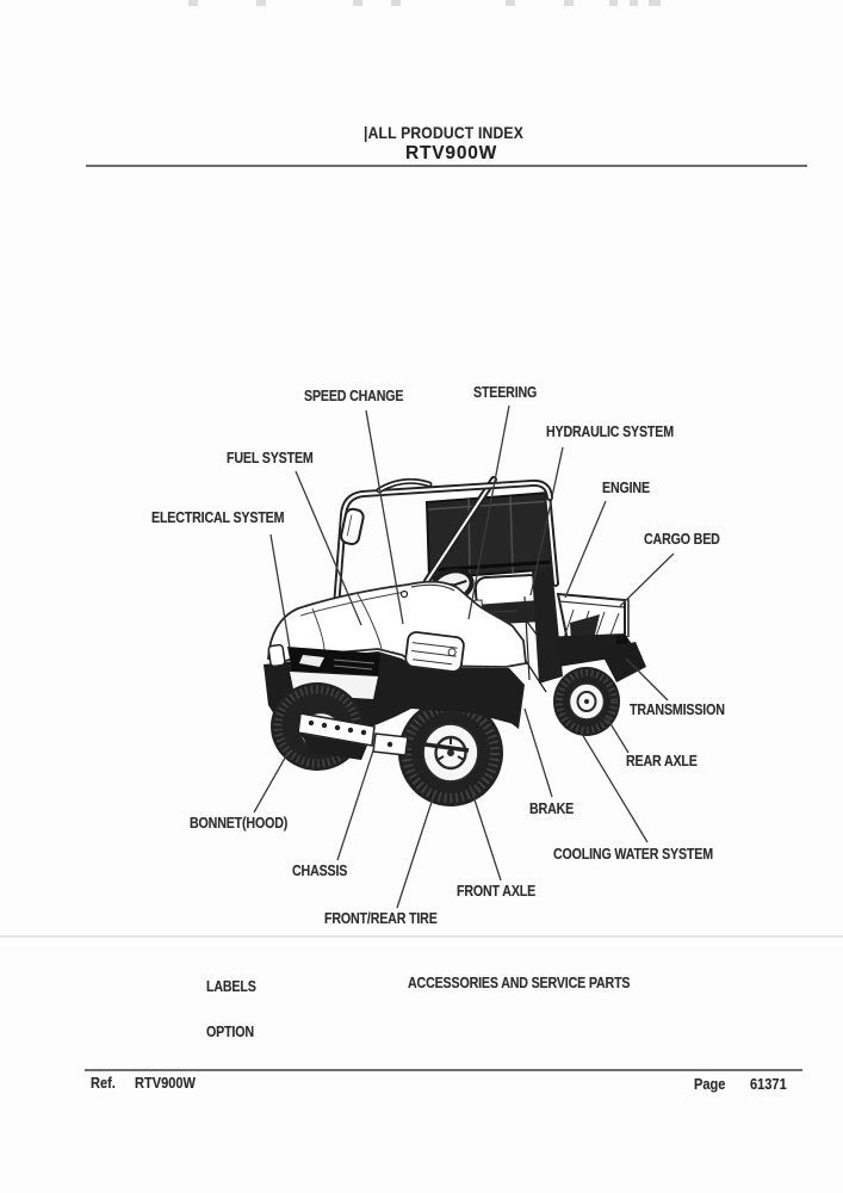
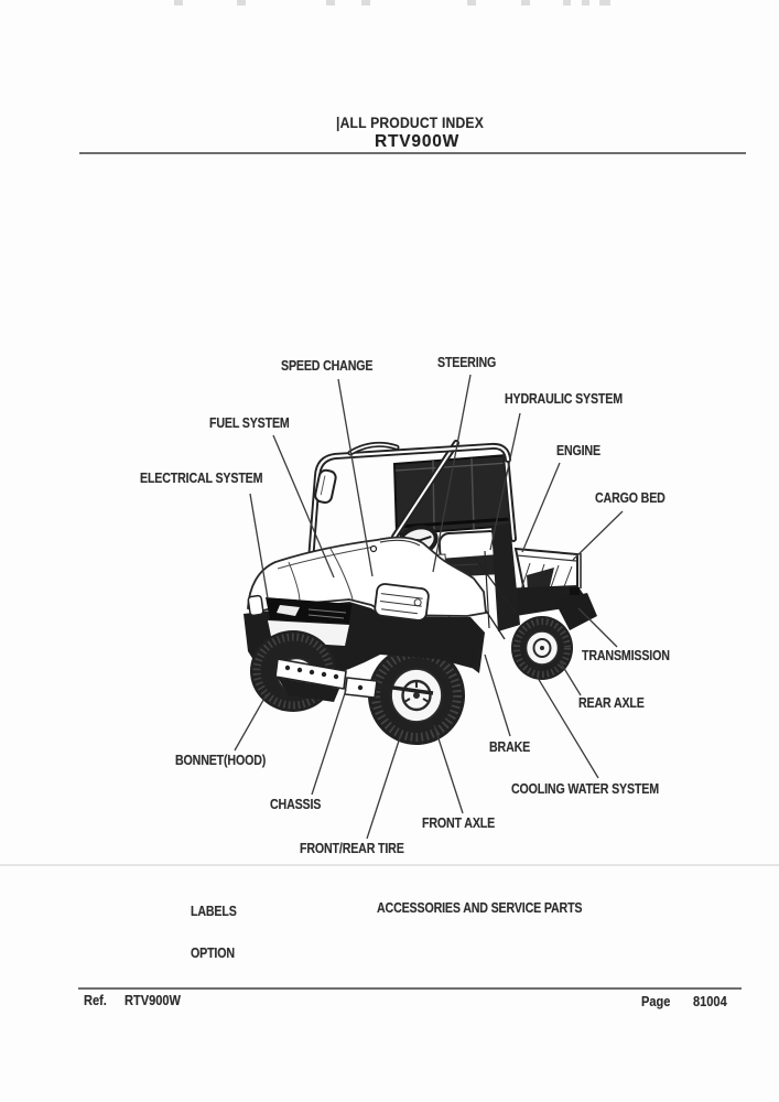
  |ALL PRODUCT INDEX
  RTV900W
  SPEED CHANGE
  STEERING
  HYDRAULIC SYSTEM
  FUEL SYSTEM
  ENGINE
  ELECTRICAL SYSTEM
  CARGO BED
  TRANSMISSION
  REAR AXLE
  BRAKE
  BONNET(HOOD)
  COOLING WATER SYSTEM
  CHASSIS
  FRONT AXLE
  FRONT/REAR TIRE
  LABELS
  ACCESSORIES AND SERVICE PARTS
  OPTION
  Ref.
  RTV900W
  Page
- 61371
+ 81004
